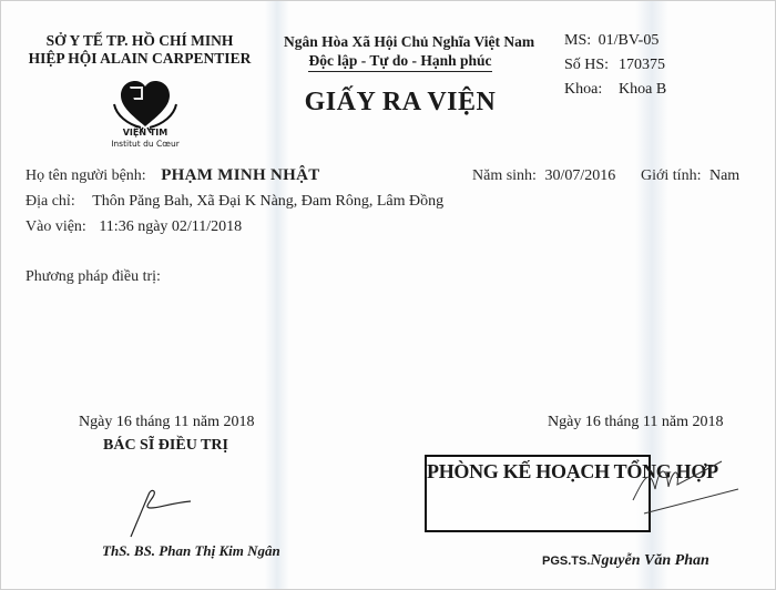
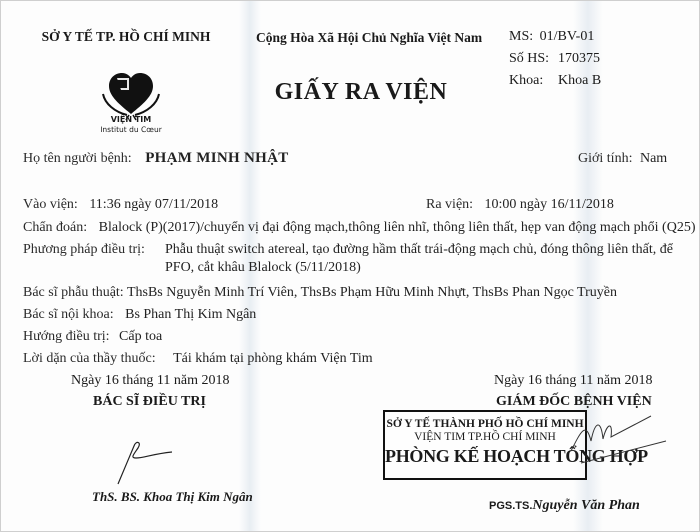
  SỞ Y TẾ TP. HỒ CHÍ MINH
- HIỆP HỘI ALAIN CARPENTIER
  VIỆN TIM
  Institut du Cœur
- Ngân Hòa Xã Hội Chủ Nghĩa Việt Nam
+ Cộng Hòa Xã Hội Chủ Nghĩa Việt Nam
- Độc lập - Tự do - Hạnh phúc
  GIẤY RA VIỆN
- MS: 01/BV-05
+ MS: 01/BV-01
  Số HS:
  170375
  Khoa:
  Khoa B
  Họ tên người bệnh: PHẠM MINH NHẬT
- Năm sinh: 30/07/2016
  Giới tính: Nam
- Địa chỉ: Thôn Păng Bah, Xã Đại K Nàng, Đam Rông, Lâm Đồng
- Vào viện: 11:36 ngày 02/11/2018
+ Vào viện: 11:36 ngày 07/11/2018
+ Ra viện: 10:00 ngày 16/11/2018
+ Chẩn đoán: Blalock (P)(2017)/chuyển vị đại động mạch,thông liên nhĩ, thông liên thất, hẹp van động mạch phổi (Q25)
  Phương pháp điều trị:
+ Phẫu thuật switch atereal, tạo đường hầm thất trái-động mạch chủ, đóng thông liên thất, để
+ PFO, cắt khâu Blalock (5/11/2018)
+ Bác sĩ phẫu thuật: ThsBs Nguyễn Minh Trí Viên, ThsBs Phạm Hữu Minh Nhựt, ThsBs Phan Ngọc Truyền
+ Bác sĩ nội khoa: Bs Phan Thị Kim Ngân
+ Hướng điều trị: Cấp toa
+ Lời dặn của thầy thuốc: Tái khám tại phòng khám Viện Tim
  Ngày 16 tháng 11 năm 2018
  BÁC SĨ ĐIỀU TRỊ
- ThS. BS. Phan Thị Kim Ngân
+ ThS. BS. Khoa Thị Kim Ngân
  Ngày 16 tháng 11 năm 2018
+ GIÁM ĐỐC BỆNH VIỆN
+ SỞ Y TẾ THÀNH PHỐ HỒ CHÍ MINH
+ VIỆN TIM TP.HỒ CHÍ MINH
  PHÒNG KẾ HOẠCH TỔ
  PGS.TS.Nguyễn Văn Phan
